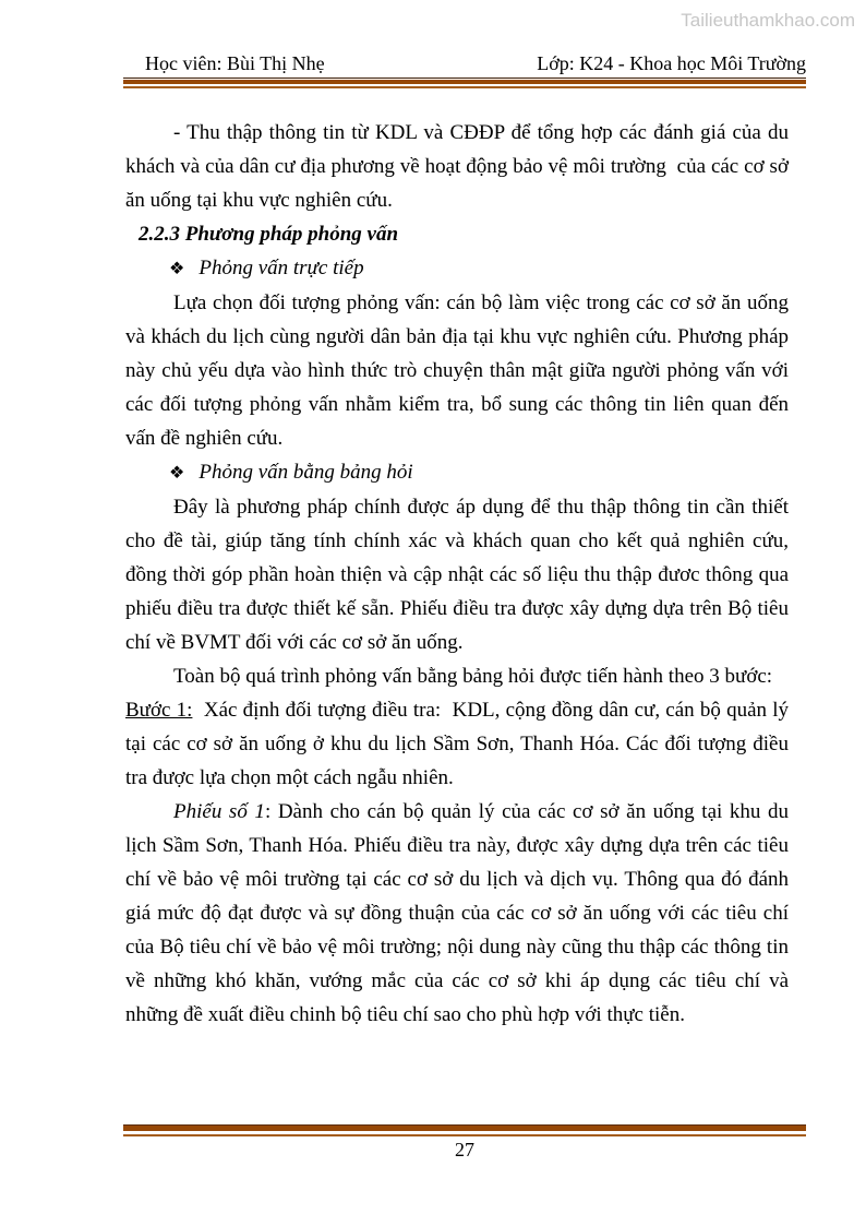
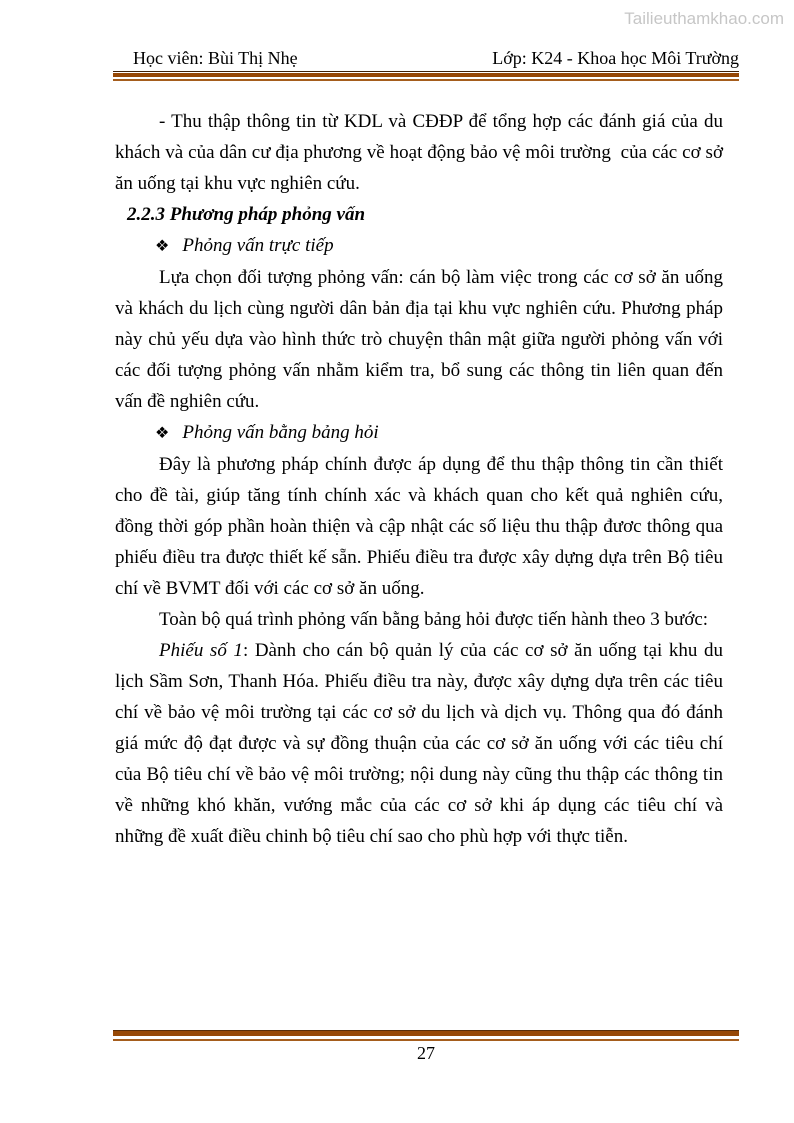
  Tailieuthamkhao.com
  Học viên: Bùi Thị Nhẹ
  Lớp: K24 - Khoa học Môi Trường
  - Thu thập thông tin từ KDL và CĐĐP để tổng hợp các đánh giá của du khách và của dân cư địa phương về hoạt động bảo vệ môi trường của các cơ sở ăn uống tại khu vực nghiên cứu.
  2.2.3 Phương pháp phỏng vấn
  ❖ Phỏng vấn trực tiếp
  Lựa chọn đối tượng phỏng vấn: cán bộ làm việc trong các cơ sở ăn uống và khách du lịch cùng người dân bản địa tại khu vực nghiên cứu. Phương pháp này chủ yếu dựa vào hình thức trò chuyện thân mật giữa người phỏng vấn với các đối tượng phỏng vấn nhằm kiểm tra, bổ sung các thông tin liên quan đến vấn đề nghiên cứu.
  ❖ Phỏng vấn bằng bảng hỏi
  Đây là phương pháp chính được áp dụng để thu thập thông tin cần thiết cho đề tài, giúp tăng tính chính xác và khách quan cho kết quả nghiên cứu, đồng thời góp phần hoàn thiện và cập nhật các số liệu thu thập đươc thông qua phiếu điều tra được thiết kế sẵn. Phiếu điều tra được xây dựng dựa trên Bộ tiêu chí về BVMT đối với các cơ sở ăn uống.
  Toàn bộ quá trình phỏng vấn bằng bảng hỏi được tiến hành theo 3 bước:
- Bước 1: Xác định đối tượng điều tra: KDL, cộng đồng dân cư, cán bộ quản lý tại các cơ sở ăn uống ở khu du lịch Sầm Sơn, Thanh Hóa. Các đối tượng điều tra được lựa chọn một cách ngẫu nhiên.
  Phiếu số 1: Dành cho cán bộ quản lý của các cơ sở ăn uống tại khu du lịch Sầm Sơn, Thanh Hóa. Phiếu điều tra này, được xây dựng dựa trên các tiêu chí về bảo vệ môi trường tại các cơ sở du lịch và dịch vụ. Thông qua đó đánh giá mức độ đạt được và sự đồng thuận của các cơ sở ăn uống với các tiêu chí của Bộ tiêu chí về bảo vệ môi trường; nội dung này cũng thu thập các thông tin về những khó khăn, vướng mắc của các cơ sở khi áp dụng các tiêu chí và những đề xuất điều chinh bộ tiêu chí sao cho phù hợp với thực tiễn.
  27
